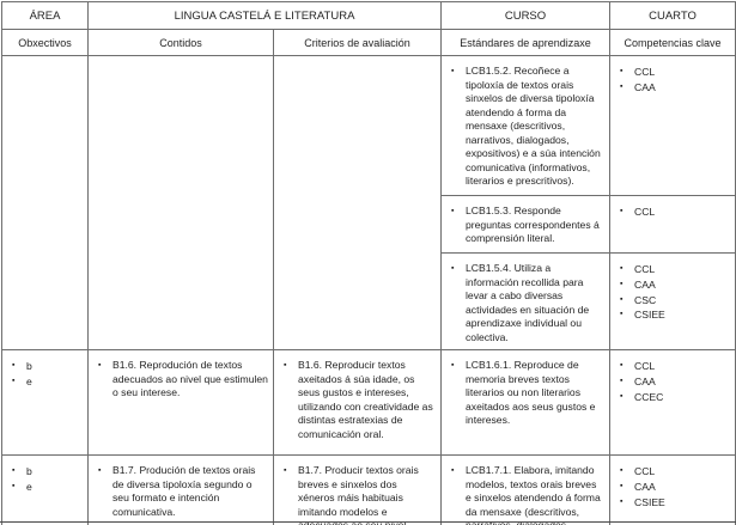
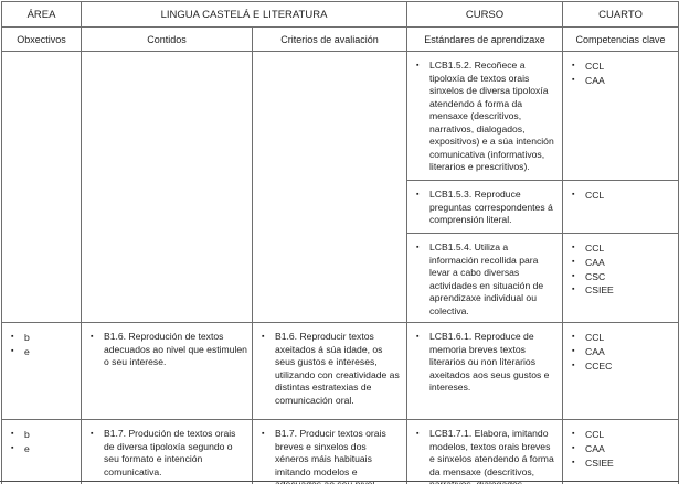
  ÁREA	LINGUA CASTELÁ E LITERATURA	CURSO	CUARTO
  Obxectivos	Contidos	Criterios de avaliación	Estándares de aprendizaxe	Competencias clave
  			LCB1.5.2. Recoñece a tipoloxía de textos orais sinxelos de diversa tipoloxía atendendo á forma da mensaxe (descritivos, narrativos, dialogados, expositivos) e a súa intención comunicativa (informativos, literarios e prescritivos).	CCL CAA
- LCB1.5.3. Responde preguntas correspondentes á comprensión literal.	CCL
+ LCB1.5.3. Reproduce preguntas correspondentes á comprensión literal.	CCL
  LCB1.5.4. Utiliza a información recollida para levar a cabo diversas actividades en situación de aprendizaxe individual ou colectiva.	CCL CAA CSC CSIEE
  b e	B1.6. Reprodución de textos adecuados ao nivel que estimulen o seu interese.	B1.6. Reproducir textos axeitados á súa idade, os seus gustos e intereses, utilizando con creatividade as distintas estratexias de comunicación oral.	LCB1.6.1. Reproduce de memoria breves textos literarios ou non literarios axeitados aos seus gustos e intereses.	CCL CAA CCEC
  b e	B1.7. Produción de textos orais de diversa tipoloxía segundo o seu formato e intención comunicativa.	B1.7. Producir textos orais breves e sinxelos dos xéneros máis habituais imitando modelos e	LCB1.7.1. Elabora, imitando modelos, textos orais breves e sinxelos atendendo á forma da mensaxe (descritivos,	CCL CAA CSIEE
